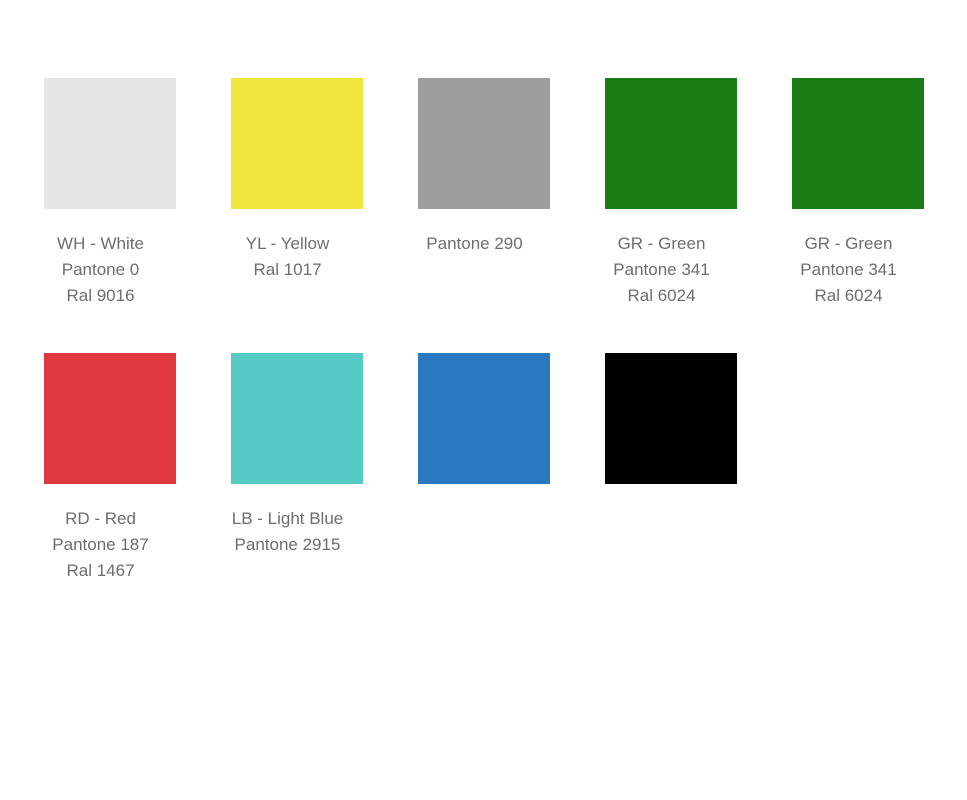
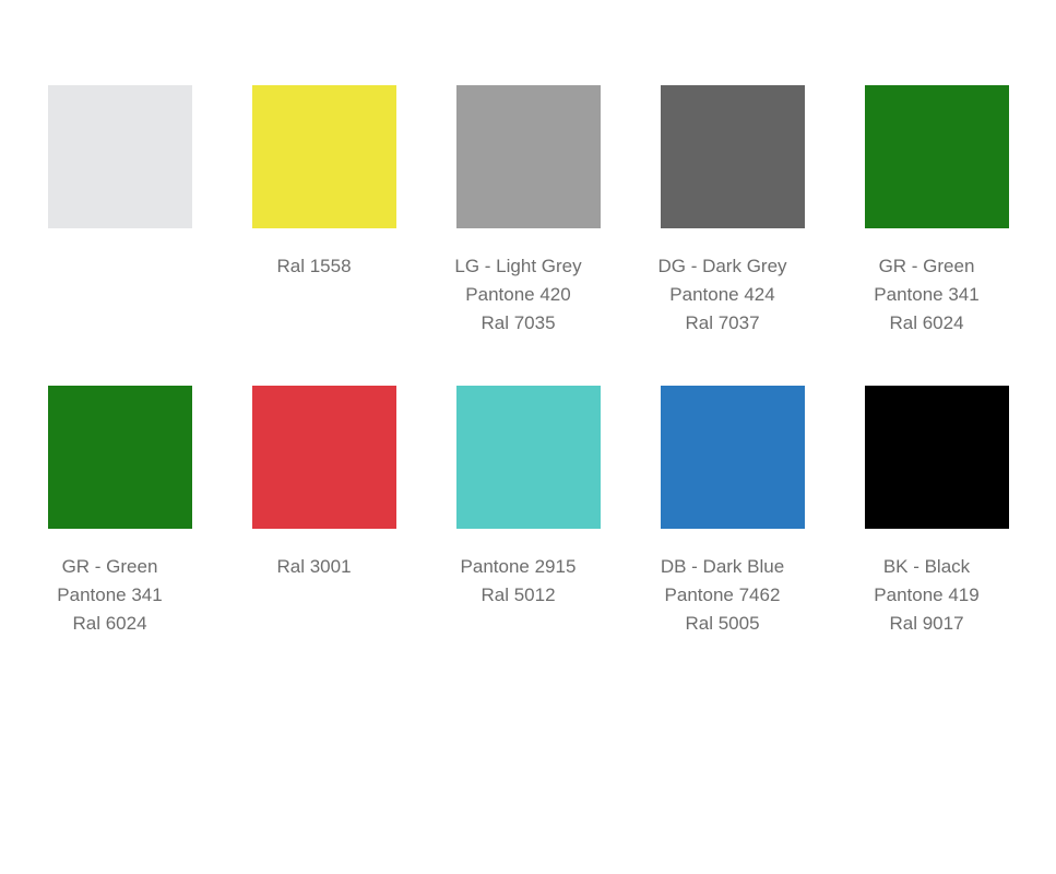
- WH - White
- Pantone 0
- Ral 9016
- YL - Yellow
- Ral 1017
+ Ral 1558
+ LG - Light Grey
- Pantone 290
+ Pantone 420
+ Ral 7035
+ DG - Dark Grey
+ Pantone 424
+ Ral 7037
  GR - Green
  Pantone 341
  Ral 6024
  GR - Green
  Pantone 341
  Ral 6024
- RD - Red
- Pantone 187
- Ral 1467
+ Ral 3001
- LB - Light Blue
  Pantone 2915
+ Ral 5012
+ DB - Dark Blue
+ Pantone 7462
+ Ral 5005
+ BK - Black
+ Pantone 419
+ Ral 9017
